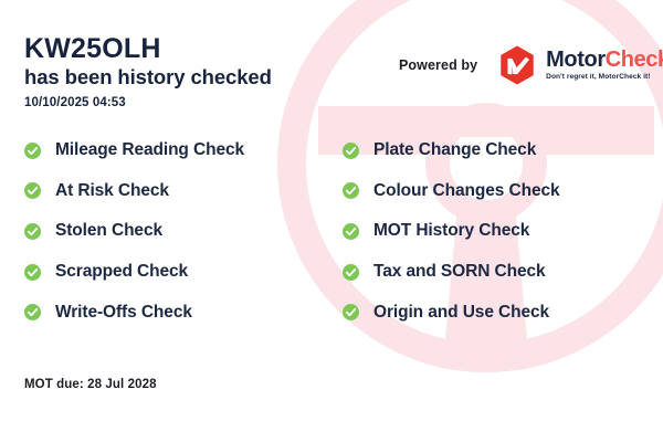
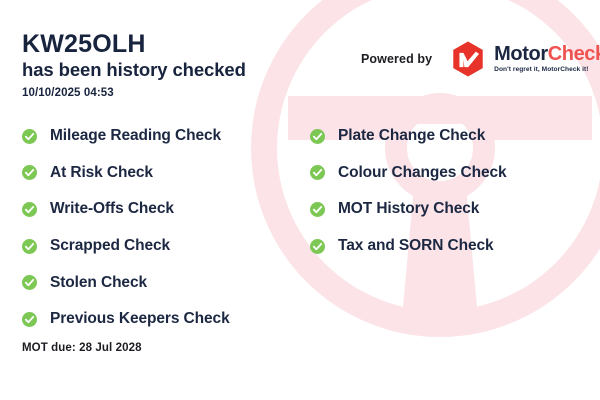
  KW25OLH
  has been history checked
  10/10/2025 04:53
  Powered by
  MotorChec
  Mileage Reading Check
  At Risk Check
- Stolen Check
+ Write-Offs Check
  Scrapped Check
- Write-Offs Check
+ Stolen Check
+ Previous Keepers Check
  Plate Change Check
  Colour Changes Check
  MOT History Check
  Tax and SORN Check
- Origin and Use Check
  MOT due: 28 Jul 2028
